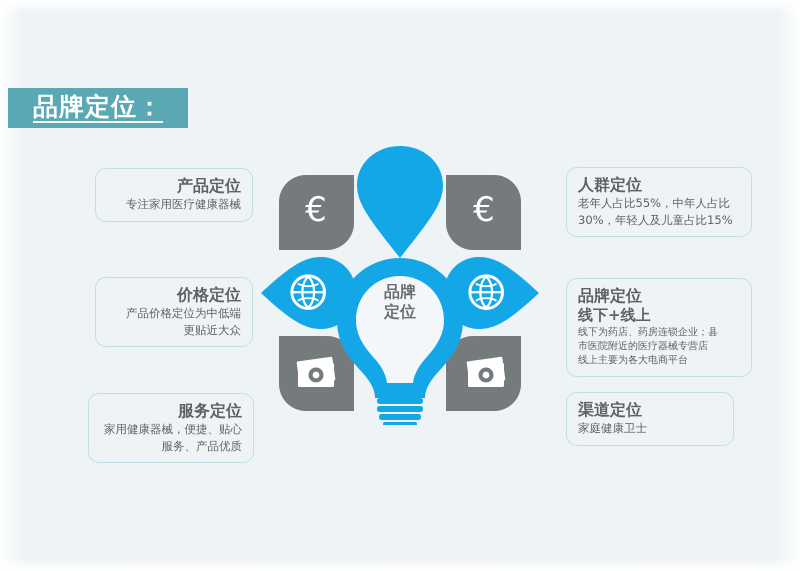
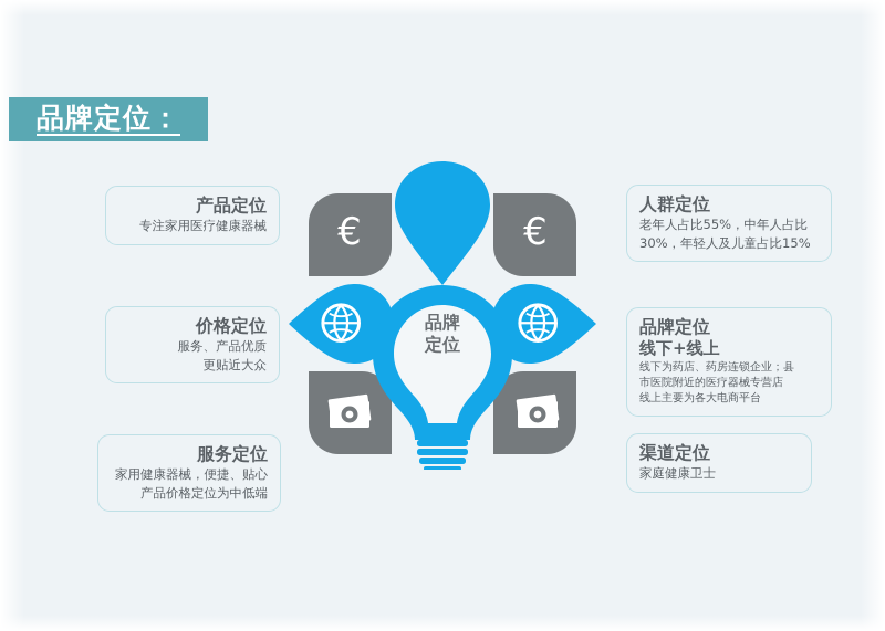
  品牌定位：
  产品定位
  专注家用医疗健康器械
  价格定位
- 产品价格定位为中低端
+ 服务、产品优质
  更贴近大众
  服务定位
  家用健康器械，便捷、贴心
- 服务、产品优质
+ 产品价格定位为中低端
  人群定位
  老年人占比55%，中年人占比
  30%，年轻人及儿童占比15%
  品牌定位
  线下+线上
  线下为药店、药房连锁企业；县
  市医院附近的医疗器械专营店
  线上主要为各大电商平台
  渠道定位
  家庭健康卫士
  €
  €
  品牌
  定位
